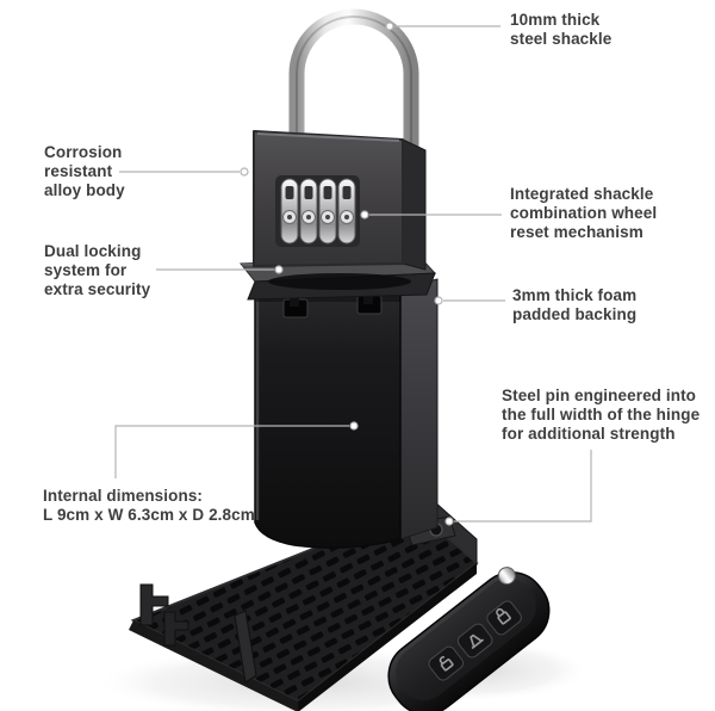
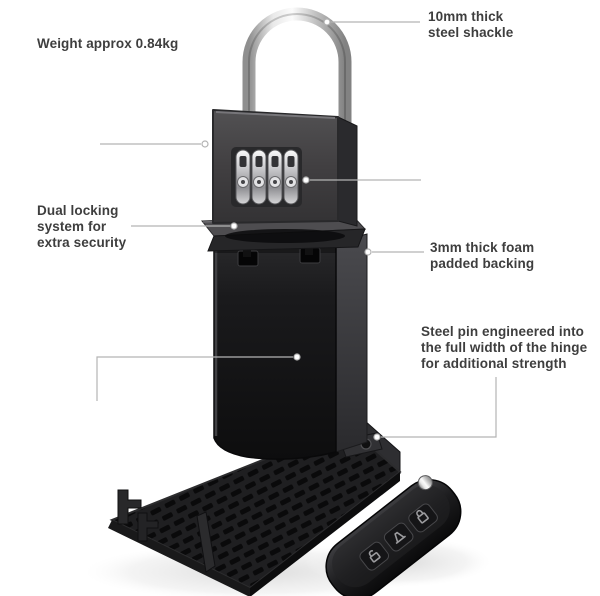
+ Weight approx 0.84kg
  10mm thick
  steel shackle
- Corrosion
- resistant
- alloy body
  Dual locking
  system for
  extra security
- Integrated shackle
- combination wheel
- reset mechanism
  3mm thick foam
  padded backing
  Steel pin engineered into
  the full width of the hinge
  for additional strength
- Internal dimensions:
- L 9cm x W 6.3cm x D 2.8cm
